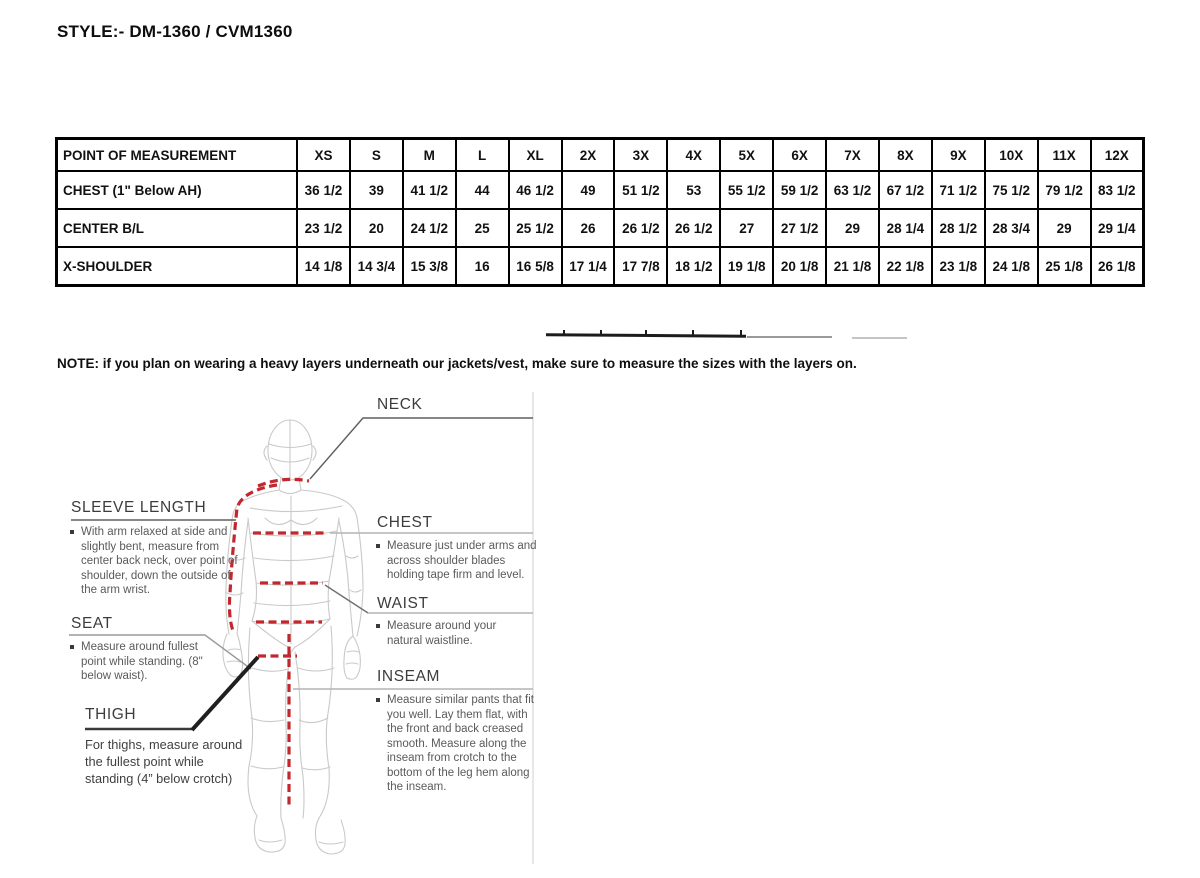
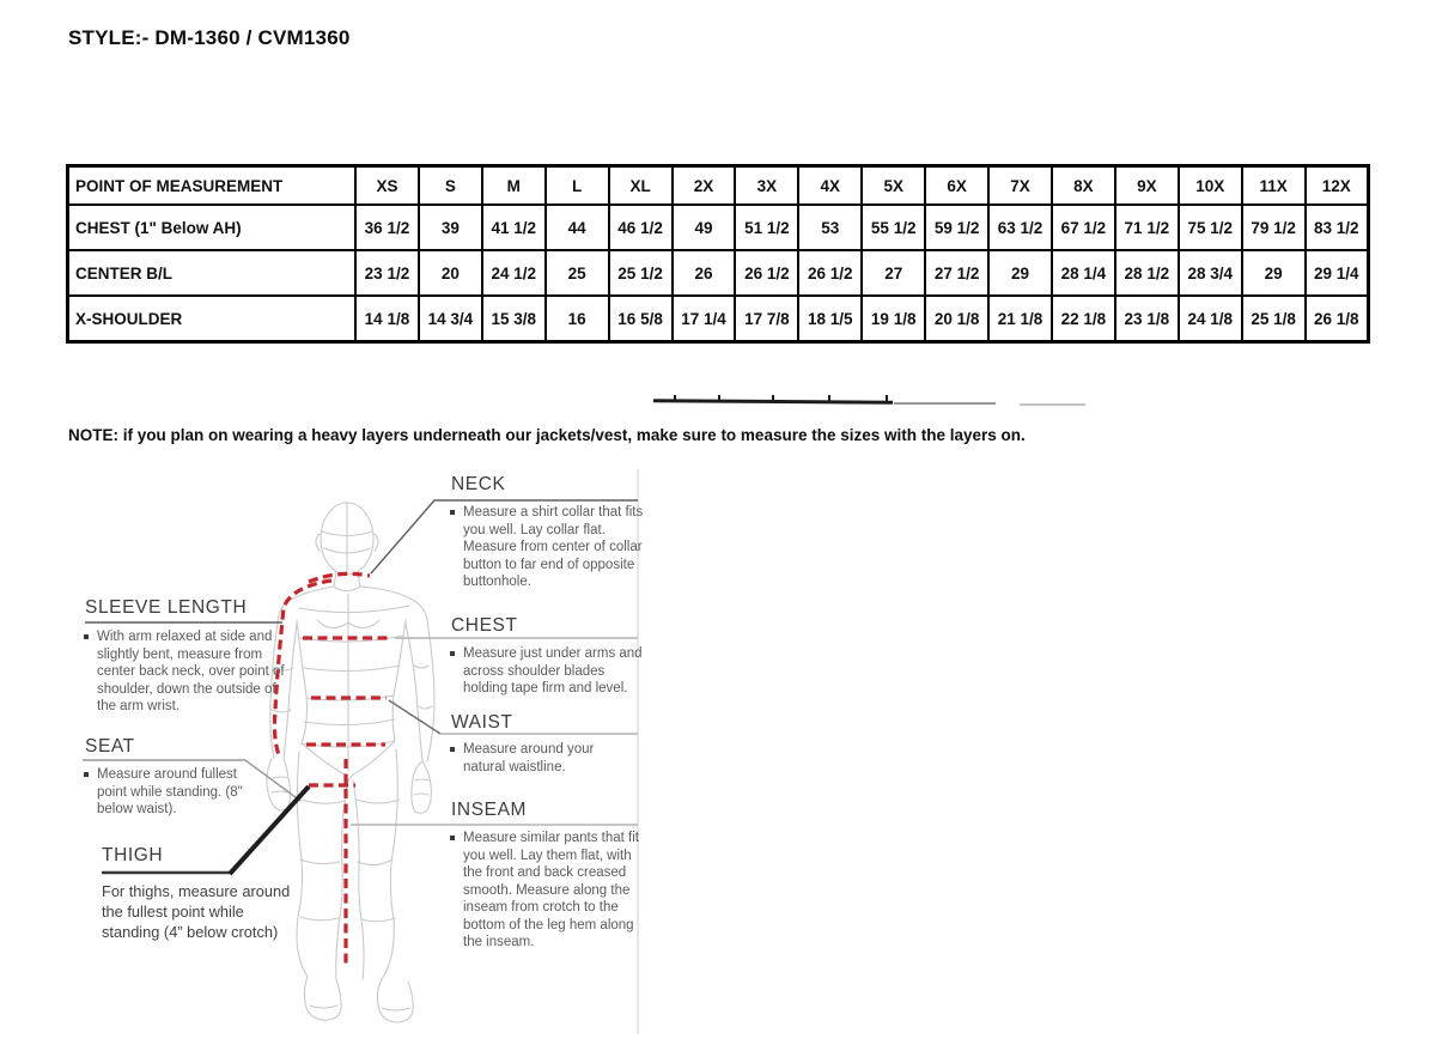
  STYLE:- DM-1360 / CVM1360
  POINT OF MEASUREMENT	XS	S	M	L	XL	2X	3X	4X	5X	6X	7X	8X	9X	10X	11X	12X
  CHEST (1" Below AH)	36 1/2	39	41 1/2	44	46 1/2	49	51 1/2	53	55 1/2	59 1/2	63 1/2	67 1/2	71 1/2	75 1/2	79 1/2	83 1/2
  CENTER B/L	23 1/2	20	24 1/2	25	25 1/2	26	26 1/2	26 1/2	27	27 1/2	29	28 1/4	28 1/2	28 3/4	29	29 1/4
- X-SHOULDER	14 1/8	14 3/4	15 3/8	16	16 5/8	17 1/4	17 7/8	18 1/2	19 1/8	20 1/8	21 1/8	22 1/8	23 1/8	24 1/8	25 1/8	26 1/8
+ X-SHOULDER	14 1/8	14 3/4	15 3/8	16	16 5/8	17 1/4	17 7/8	18 1/5	19 1/8	20 1/8	21 1/8	22 1/8	23 1/8	24 1/8	25 1/8	26 1/8
  NOTE: if you plan on wearing a heavy layers underneath our jackets/vest, make sure to measure the sizes with the layers on.
  NECK
+ Measure a shirt collar that fits you well. Lay collar flat. Measure from center of collar button to far end of opposite buttonhole.
  CHEST
  Measure just under arms and across shoulder blades holding tape firm and level.
  WAIST
  Measure around your natural waistline.
  INSEAM
  Measure similar pants that fit you well. Lay them flat, with the front and back creased smooth. Measure along the inseam from crotch to the bottom of the leg hem along the inseam.
  SLEEVE LENGTH
  With arm relaxed at side and slightly bent, measure from center back neck, over point of shoulder, down the outside of the arm wrist.
  SEAT
  Measure around fullest point while standing. (8" below waist).
  THIGH
  For thighs, measure around the fullest point while standing (4” below crotch)
